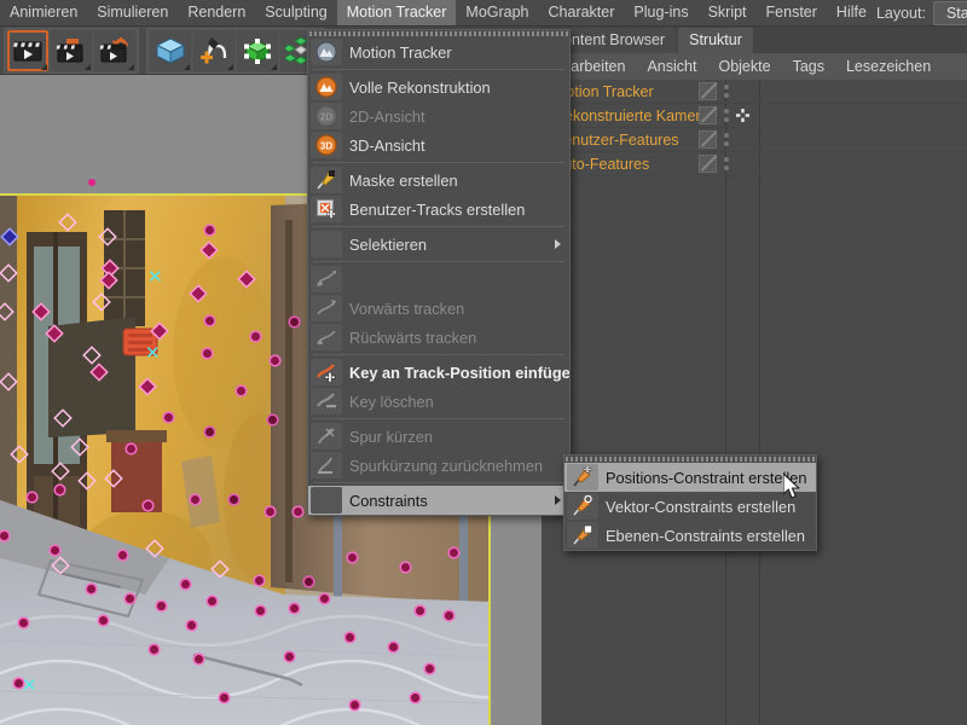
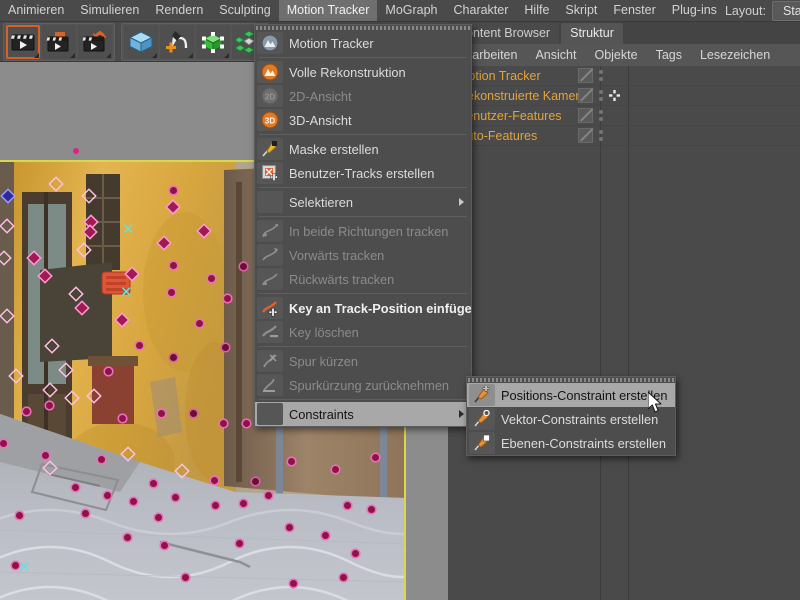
  Animieren
  Simulieren
  Rendern
  Sculpting
  Motion Tracker
  MoGraph
  Charakter
- Plug-ins
+ Hilfe
  Skript
  Fenster
- Hilfe
+ Plug-ins
  Layout:
  ✕
  ✕
  ✕
  ntent Browser
  Struktur
  arbeiten
  Ansicht
  Objekte
  Tags
  Lesezeichen
  tion Tracker
  konstruierte Kame
  nutzer-Features
  to-Features
  Motion Tracker
  Volle Rekonstruktion
  2D
  2D-Ansicht
  3D
  3D-Ansicht
  Maske erstellen
  Benutzer-Tracks erstellen
  Selektieren
+ In beide Richtungen tracken
  Vorwärts tracken
  Rückwärts tracken
  Key an Track-Position einfüge
  Key löschen
  Spur kürzen
  Spurkürzung zurücknehmen
  Constraints
  Positions-Constraint ersteen
  Vektor-Constraints erstellen
  Ebenen-Constraints erstellen
